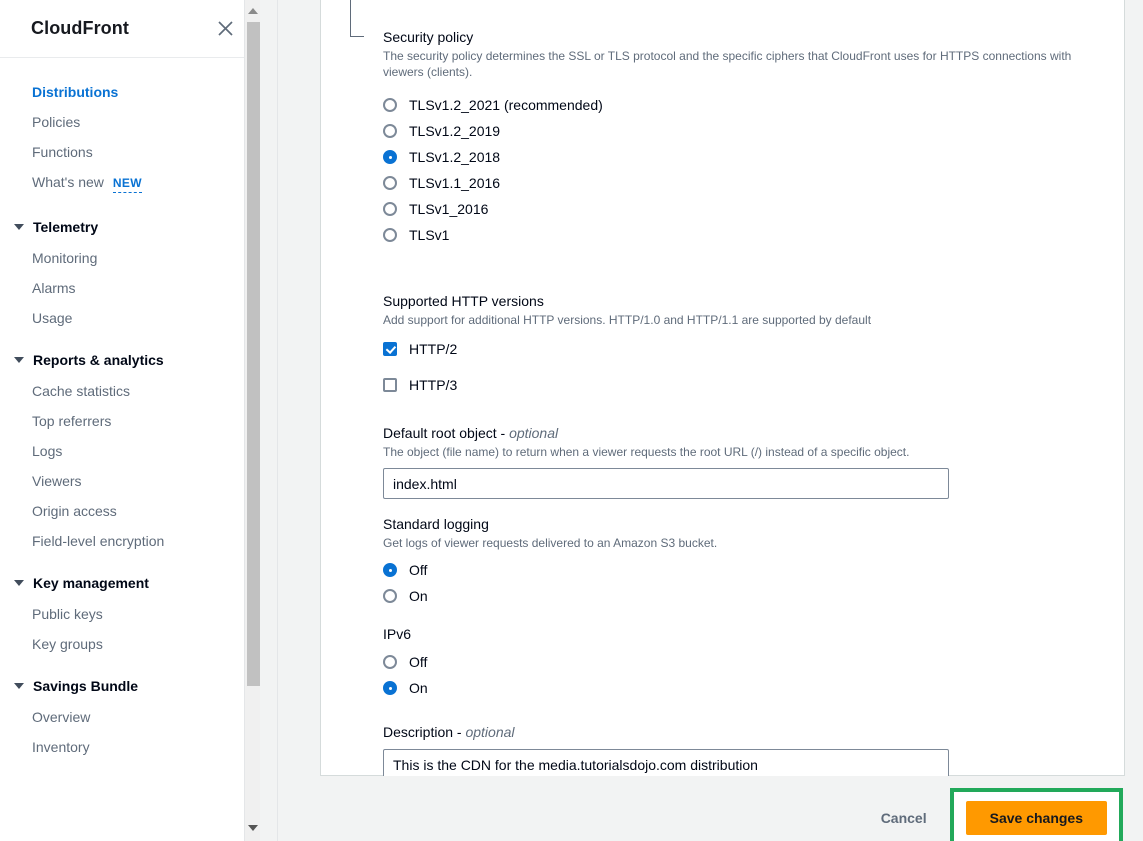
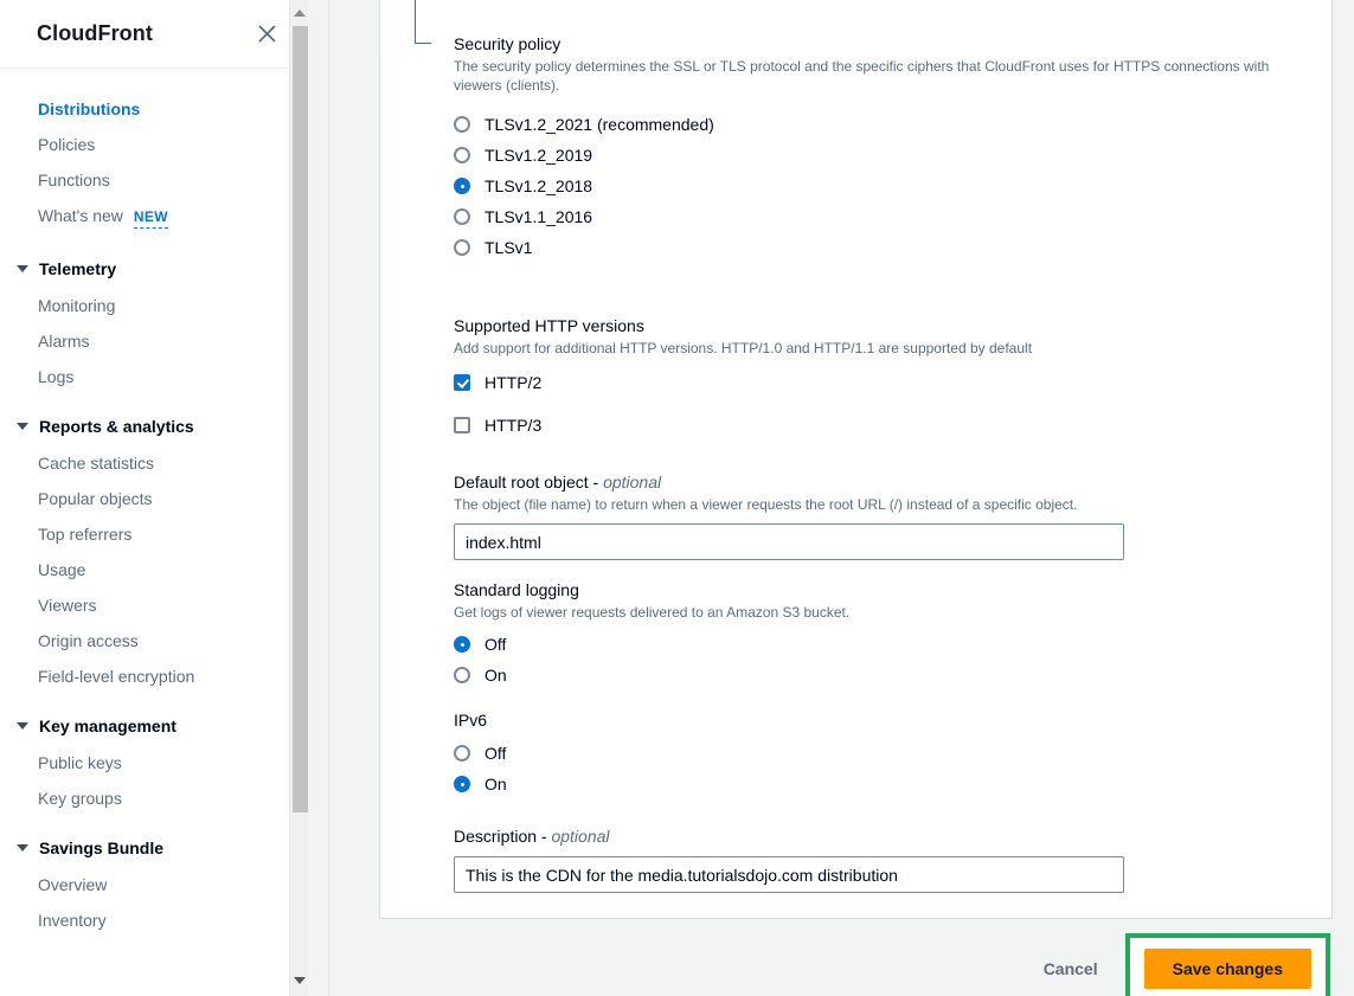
  CloudFront
  Distributions
  Policies
  Functions
  What's new
  NEW
  Telemetry
  Monitoring
  Alarms
- Usage
+ Logs
  Reports & analytics
  Cache statistics
+ Popular objects
  Top referrers
- Logs
+ Usage
  Viewers
  Origin access
  Field-level encryption
  Key management
  Public keys
  Key groups
  Savings Bundle
  Overview
  Inventory
  Security policy
  The security policy determines the SSL or TLS protocol and the specific ciphers that CloudFront uses for HTTPS connections with viewers (clients).
  TLSv1.2_2021 (recommended)
  TLSv1.2_2019
  TLSv1.2_2018
  TLSv1.1_2016
- TLSv1_2016
  TLSv1
  Supported HTTP versions
  Add support for additional HTTP versions. HTTP/1.0 and HTTP/1.1 are supported by default
  HTTP/2
  HTTP/3
  Default root object - optional
  The object (file name) to return when a viewer requests the root URL (/) instead of a specific object.
  index.html
  Standard logging
  Get logs of viewer requests delivered to an Amazon S3 bucket.
  Off
  On
  IPv6
  Off
  On
  Description - optional
  This is the CDN for the media.tutorialsdojo.com distribution
  Cancel
  Save changes
